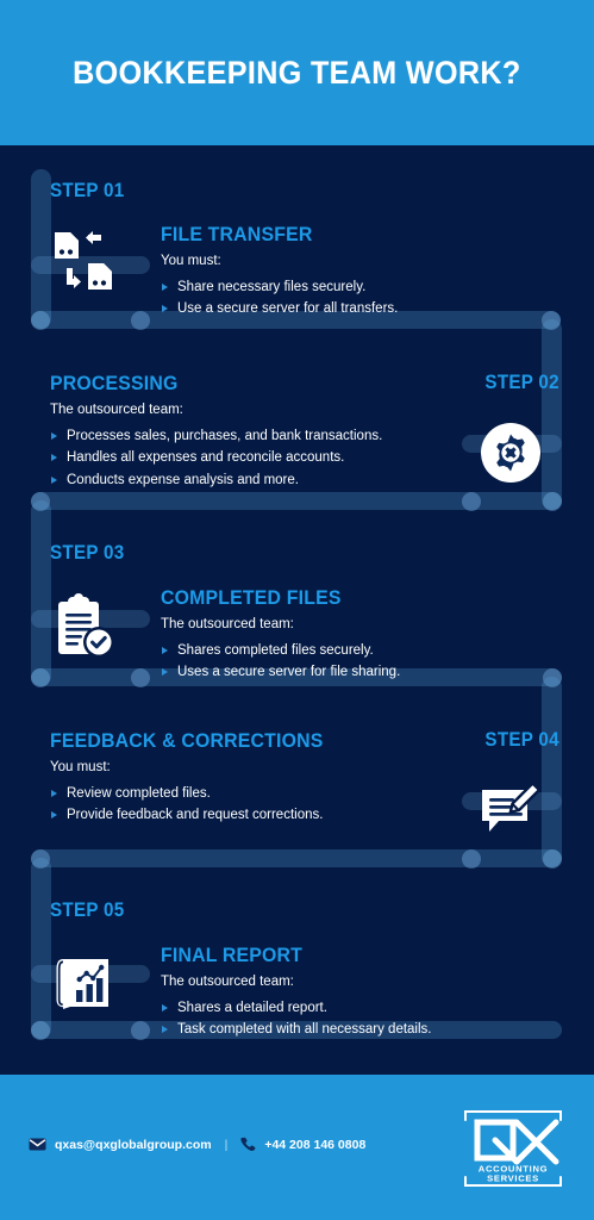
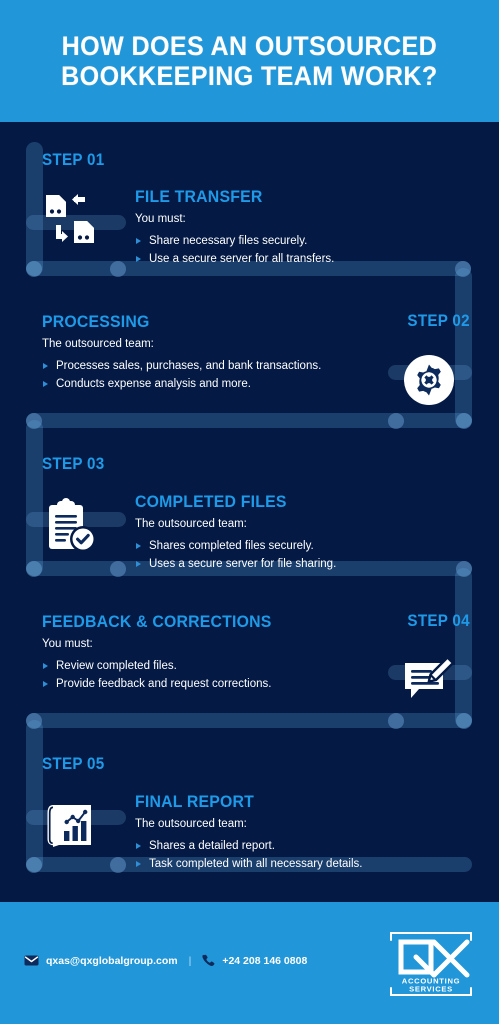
+ HOW DOES AN OUTSOURCED
  BOOKKEEPING TEAM WORK?
  STEP 01
  FILE TRANSFER
  You must:
  Share necessary files securely.
  Use a secure server for all transfers.
  STEP 02
  PROCESSING
  The outsourced team:
  Processes sales, purchases, and bank transactions.
- Handles all expenses and reconcile accounts.
  Conducts expense analysis and more.
  STEP 03
  COMPLETED FILES
  The outsourced team:
  Shares completed files securely.
  Uses a secure server for file sharing.
  STEP 04
  FEEDBACK & CORRECTIONS
  You must:
  Review completed files.
  Provide feedback and request corrections.
  STEP 05
  FINAL REPORT
  The outsourced team:
  Shares a detailed report.
  Task completed with all necessary details.
  qxas@qxglobalgroup.com
  |
- +44 208 146 0808
+ +24 208 146 0808
  ACCOUNTING
  SERVICES
